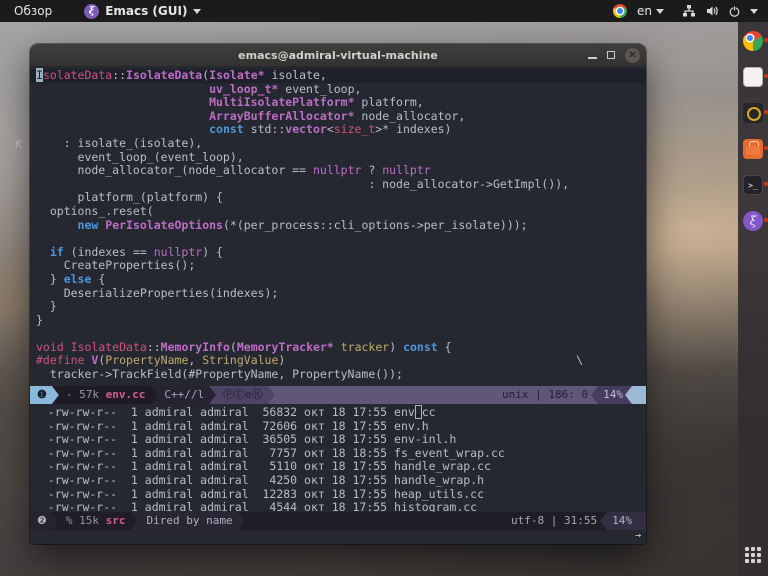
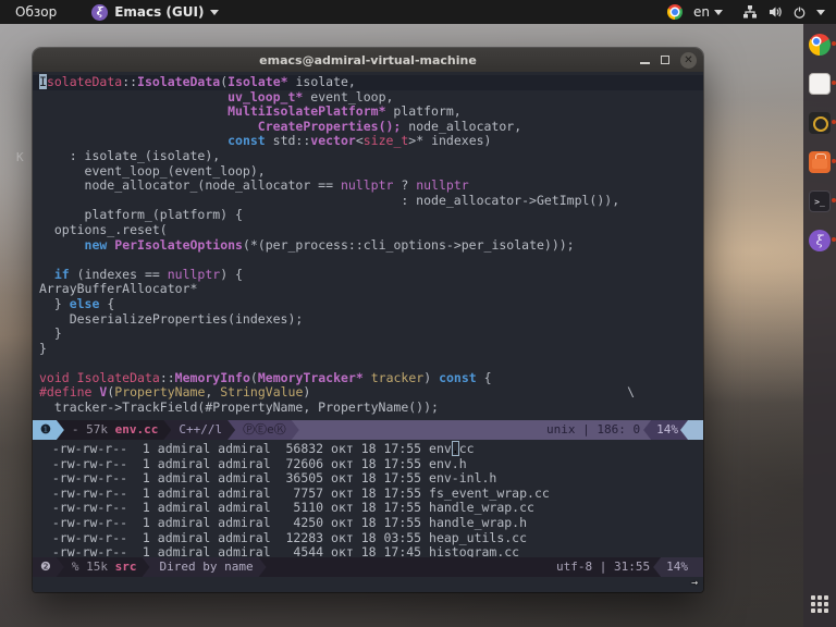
  K
  Обзор
  ξ
  Emacs (GUI)
  en
  >_
  ξ
  emacs@admiral-virtual-machine
  ✕
  IsolateData::IsolateData(Isolate* isolate,
  uv_loop_t* event_loop,
  MultiIsolatePlatform* platform,
- ArrayBufferAllocator* node_allocator,
+ CreateProperties(); node_allocator,
  const std::vector<size_t>* indexes)
  : isolate_(isolate),
  event_loop_(event_loop),
  node_allocator_(node_allocator == nullptr ? nullptr
  : node_allocator->GetImpl()),
  platform_(platform) {
  options_.reset(
  new PerIsolateOptions(*(per_process::cli_options->per_isolate)));
  if (indexes == nullptr) {
- CreateProperties();
+ ArrayBufferAllocator*
  } else {
  DeserializeProperties(indexes);
  }
  }
  void IsolateData::MemoryInfo(MemoryTracker* tracker) const {
  #define V(PropertyName, StringValue) \
  tracker->TrackField(#PropertyName, PropertyName());
  ❶
  - 57k
  env.cc
  C++//l
  ⓅⒺeⓀ
  unix | 186: 0
  14%
  -rw-rw-r-- 1 admiral admiral 56832 окт 18 17:55 env.cc
  -rw-rw-r-- 1 admiral admiral 72606 окт 18 17:55 env.h
  -rw-rw-r-- 1 admiral admiral 36505 окт 18 17:55 env-inl.h
- -rw-rw-r-- 1 admiral admiral 7757 окт 18 18:55 fs_event_wrap.cc
+ -rw-rw-r-- 1 admiral admiral 7757 окт 18 17:55 fs_event_wrap.cc
  -rw-rw-r-- 1 admiral admiral 5110 окт 18 17:55 handle_wrap.cc
  -rw-rw-r-- 1 admiral admiral 4250 окт 18 17:55 handle_wrap.h
- -rw-rw-r-- 1 admiral admiral 12283 окт 18 17:55 heap_utils.cc
+ -rw-rw-r-- 1 admiral admiral 12283 окт 18 03:55 heap_utils.cc
- -rw-rw-r-- 1 admiral admiral 4544 окт 18 17:55 histogram.cc
+ -rw-rw-r-- 1 admiral admiral 4544 окт 18 17:45 histogram.cc
  ❷
  % 15k
  src
  Dired by name
  utf-8 | 31:55
  14%
  →
